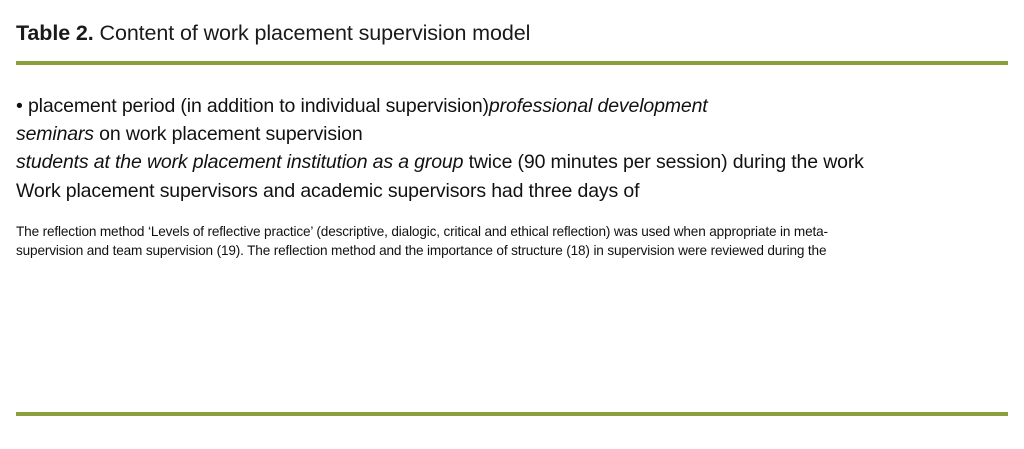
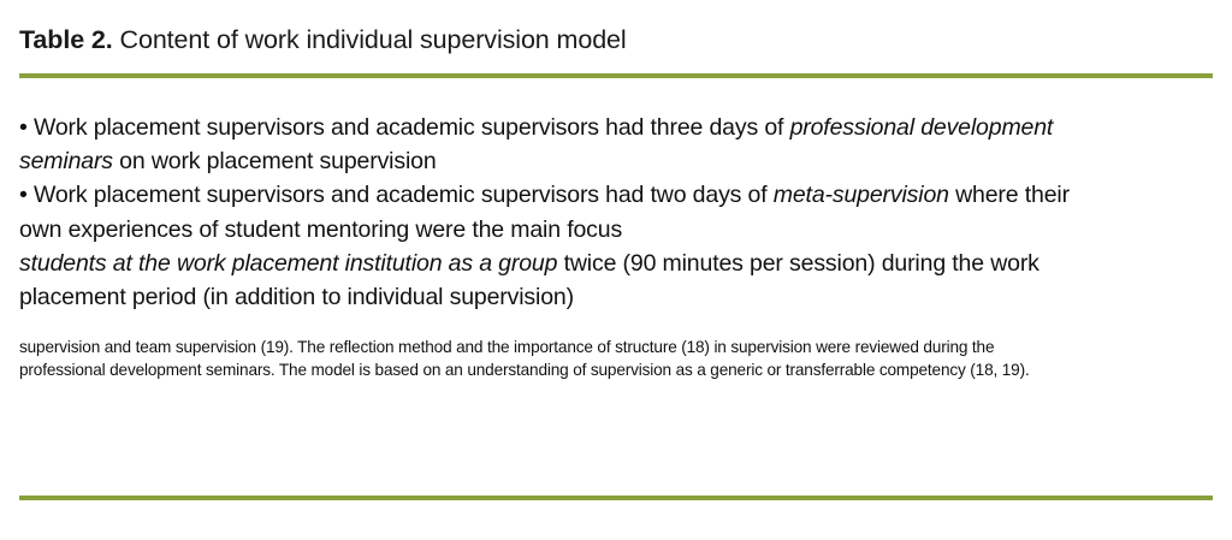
- Table 2. Content of work placement supervision model
+ Table 2. Content of work individual supervision model
- • placement period (in addition to individual supervision)professional development
+ • Work placement supervisors and academic supervisors had three days of professional development
  seminars on work placement supervision
+ • Work placement supervisors and academic supervisors had two days of meta-supervision where their
+ own experiences of student mentoring were the main focus
  students at the work placement institution as a group twice (90 minutes per session) during the work
- Work placement supervisors and academic supervisors had three days of
+ placement period (in addition to individual supervision)
- The reflection method ‘Levels of reflective practice’ (descriptive, dialogic, critical and ethical reflection) was used when appropriate in meta-
  supervision and team supervision (19). The reflection method and the importance of structure (18) in supervision were reviewed during the
+ professional development seminars. The model is based on an understanding of supervision as a generic or transferrable competency (18, 19).
